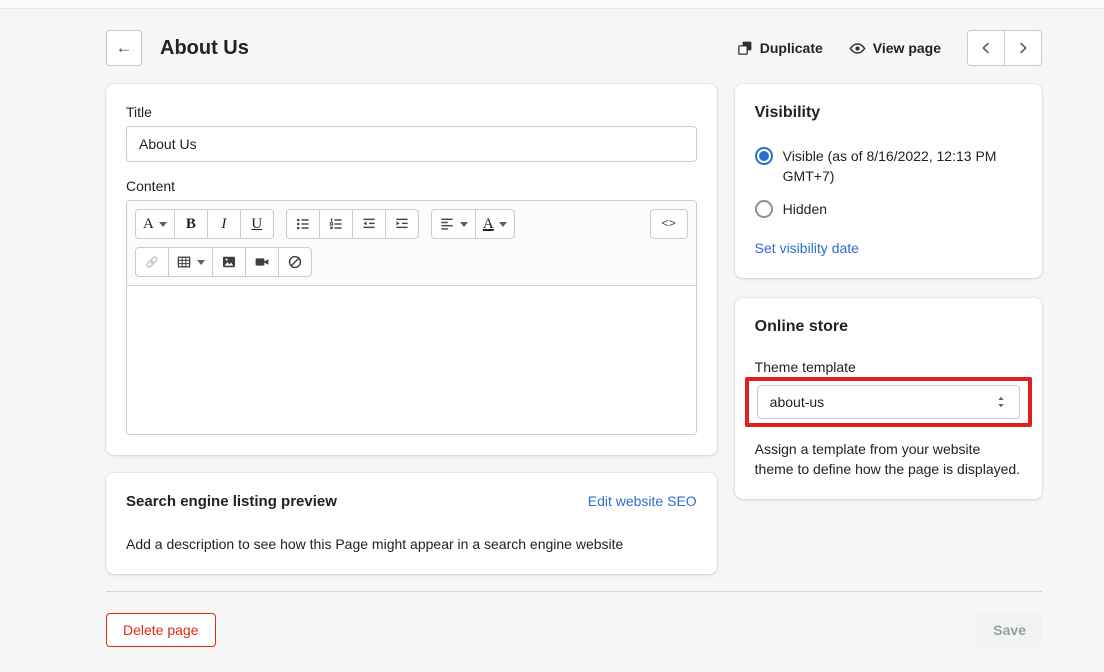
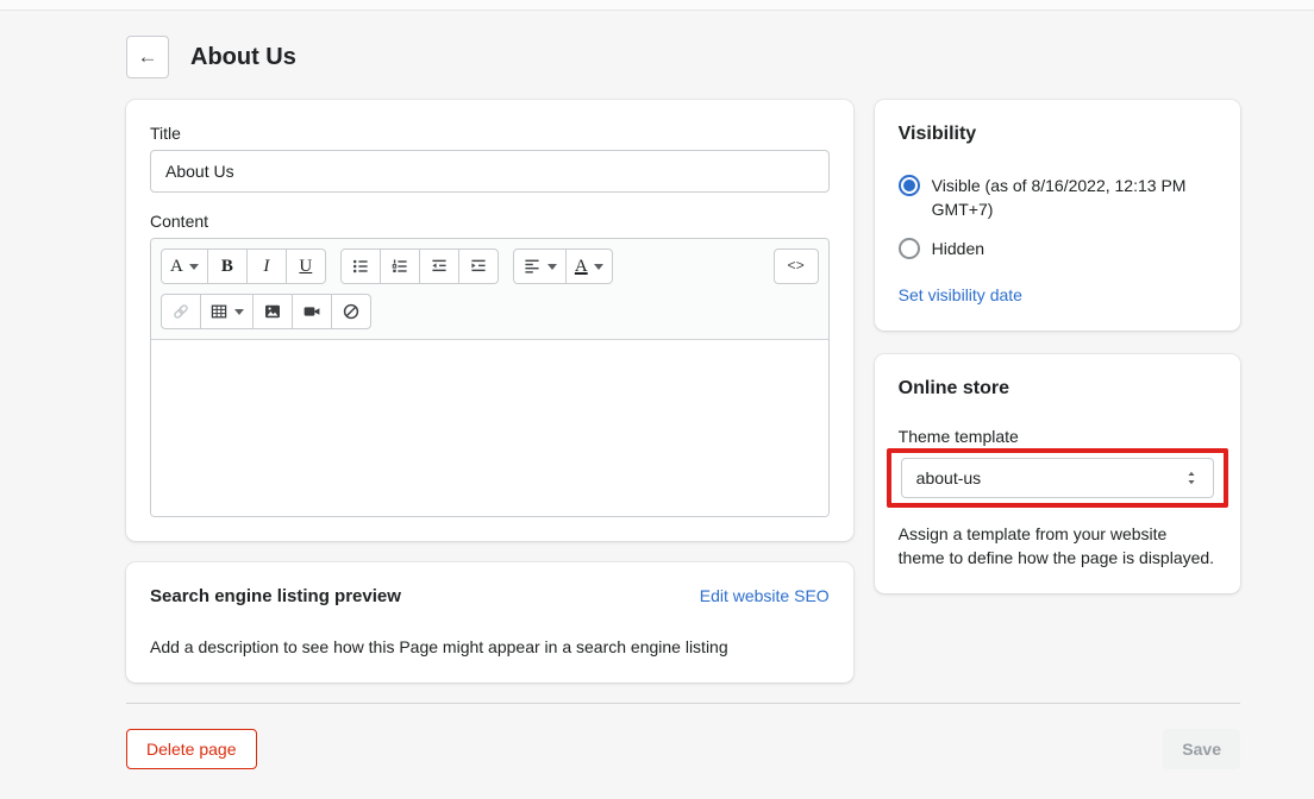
  ←
  About Us
- Duplicate
- View page
  Title
  About Us
  Content
  A
  B
  I
  U
  A
  <>
  Search engine listing preview
  Edit website SEO
- Add a description to see how this Page might appear in a search engine website
+ Add a description to see how this Page might appear in a search engine listing
  Visibility
  Visible (as of 8/16/2022, 12:13 PM GMT+7)
  Hidden
  Set visibility date
  Online store
  Theme template
  about-us
  Assign a template from your website theme to define how the page is displayed.
  Delete page
  Save
